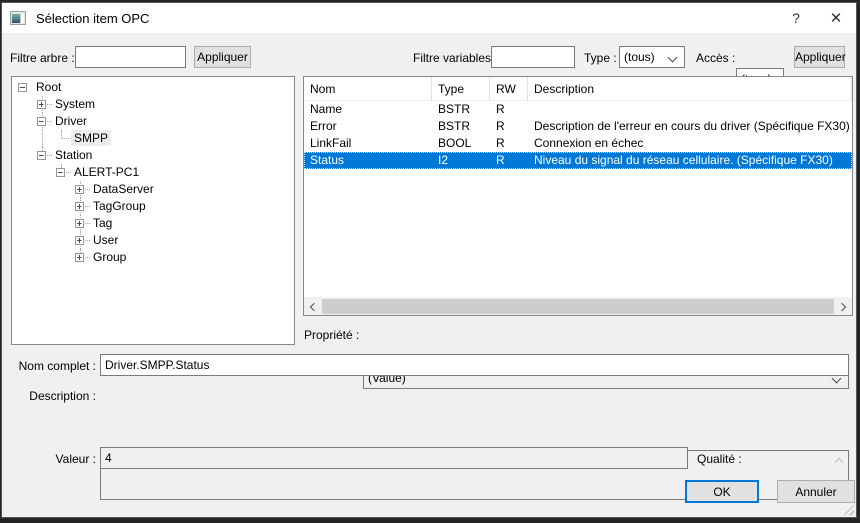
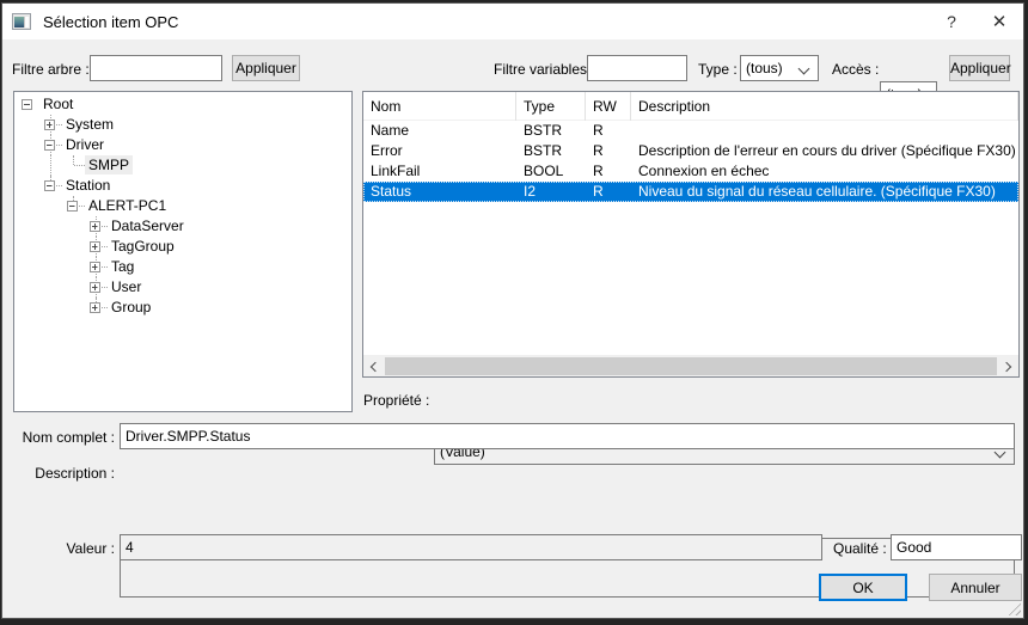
  Sélection item OPC
  ?
  ✕
  Filtre arbre :
  Appliquer
  Filtre variables
  Type :
  (tous)
  Accès :
  Appliquer
  Root
  System
  Driver
  SMPP
  Station
  ALERT-PC1
  DataServer
  TagGroup
  Tag
  User
  Group
  Nom
  Type
  RW
  Description
  Name
  BSTR
  R
  Error
  BSTR
  R
  Description de l'erreur en cours du driver (Spécifique FX30)
  LinkFail
  BOOL
  R
  Connexion en échec
  Status
  I2
  R
  Niveau du signal du réseau cellulaire. (Spécifique FX30)
  Propriété :
  (Value)
  Nom complet :
  Driver.SMPP.Status
  Description :
  Valeur :
  4
  Qualité :
+ Good
  OK
  Annuler
